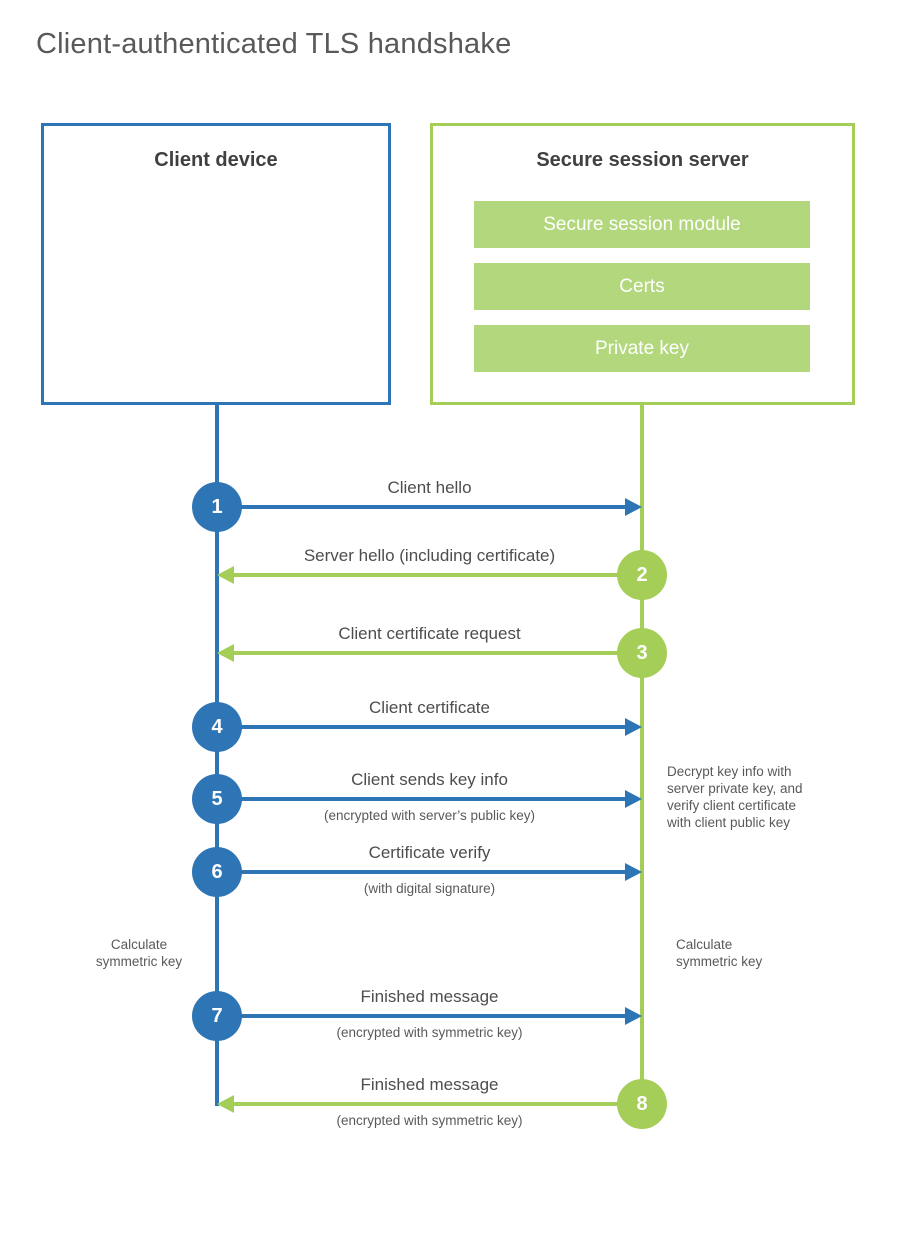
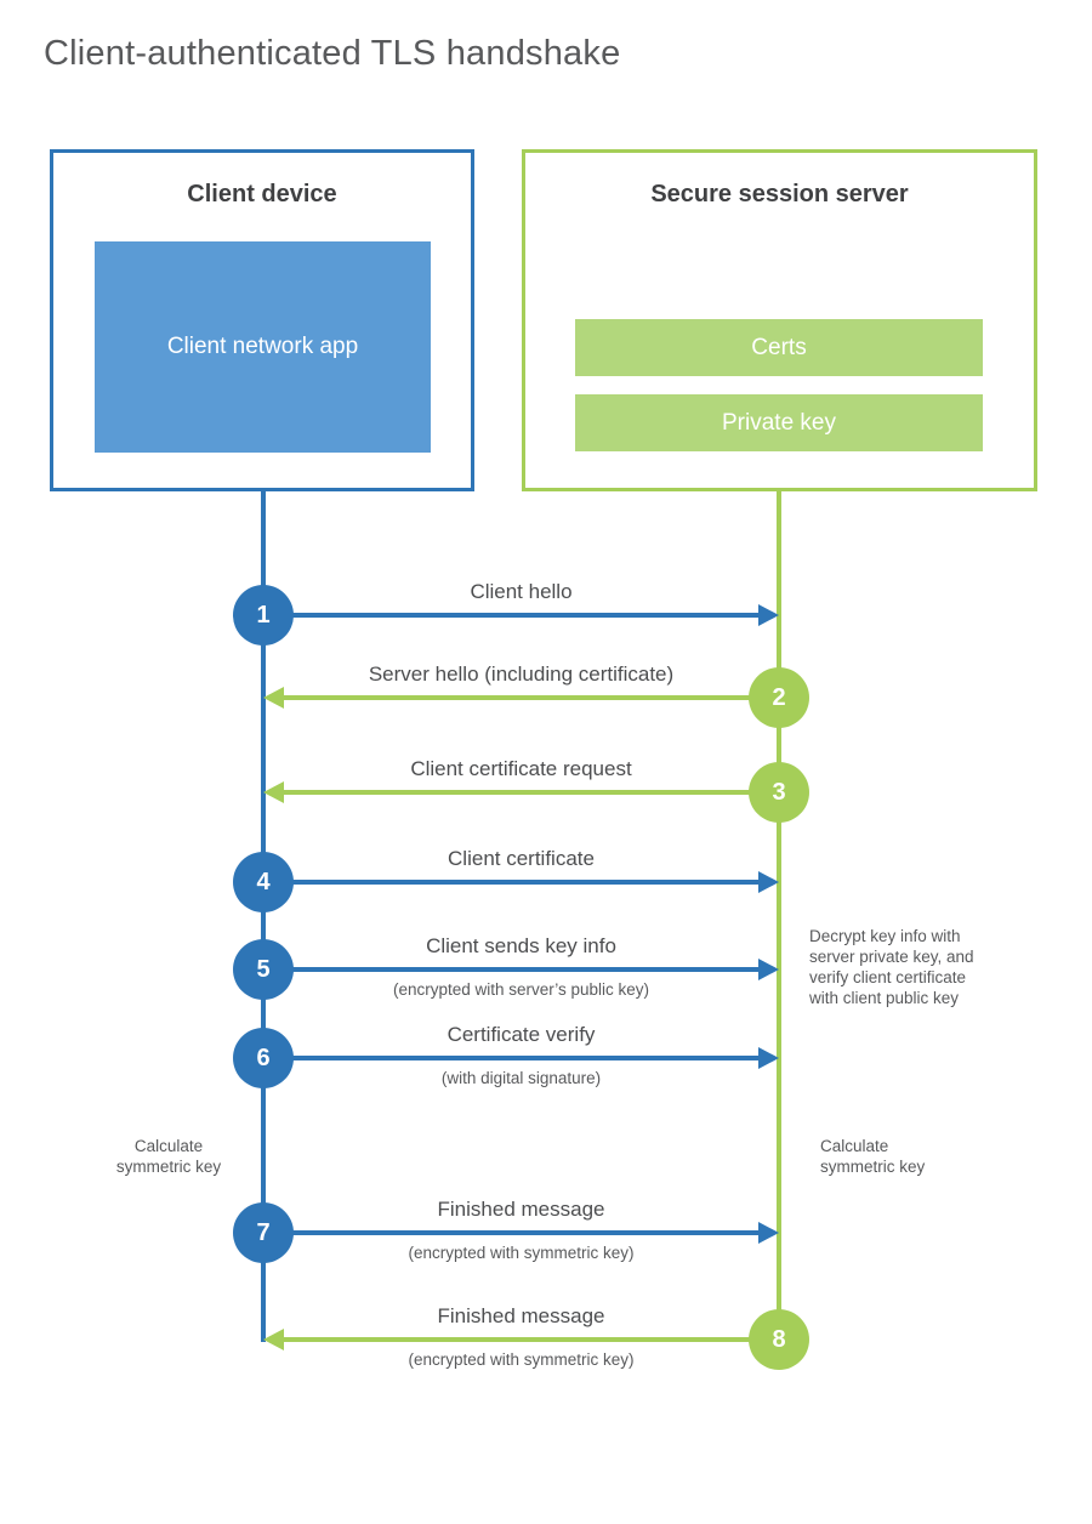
  Client-authenticated TLS handshake
  Client device
+ Client network app
  Secure session server
- Secure session module
  Certs
  Private key
  1
  Client hello
  2
  Server hello (including certificate)
  3
  Client certificate request
  4
  Client certificate
  5
  Client sends key info
  (encrypted with server’s public key)
  6
  Certificate verify
  (with digital signature)
  7
  Finished message
  (encrypted with symmetric key)
  8
  Finished message
  (encrypted with symmetric key)
  Decrypt key info with server private key, and verify client certificate with client public key
  Calculate symmetric key
  Calculate symmetric key
